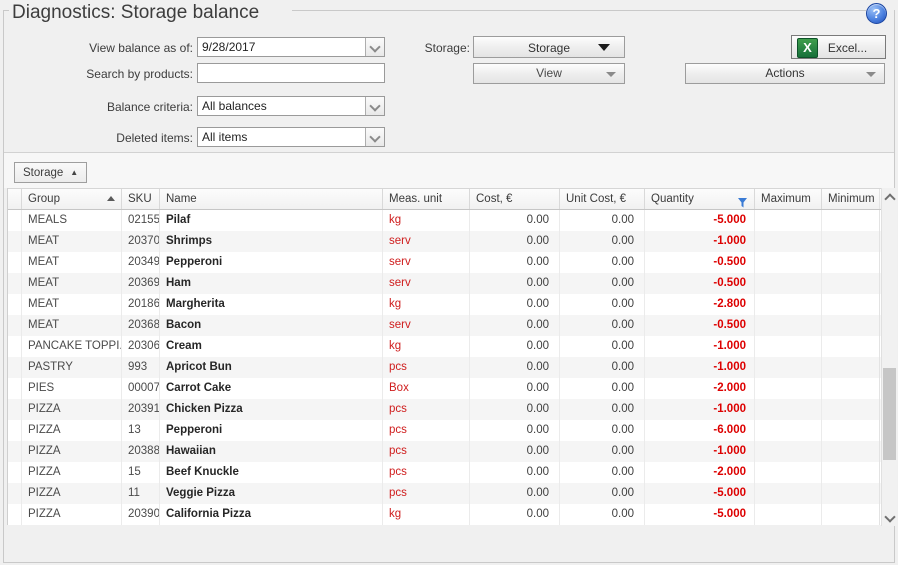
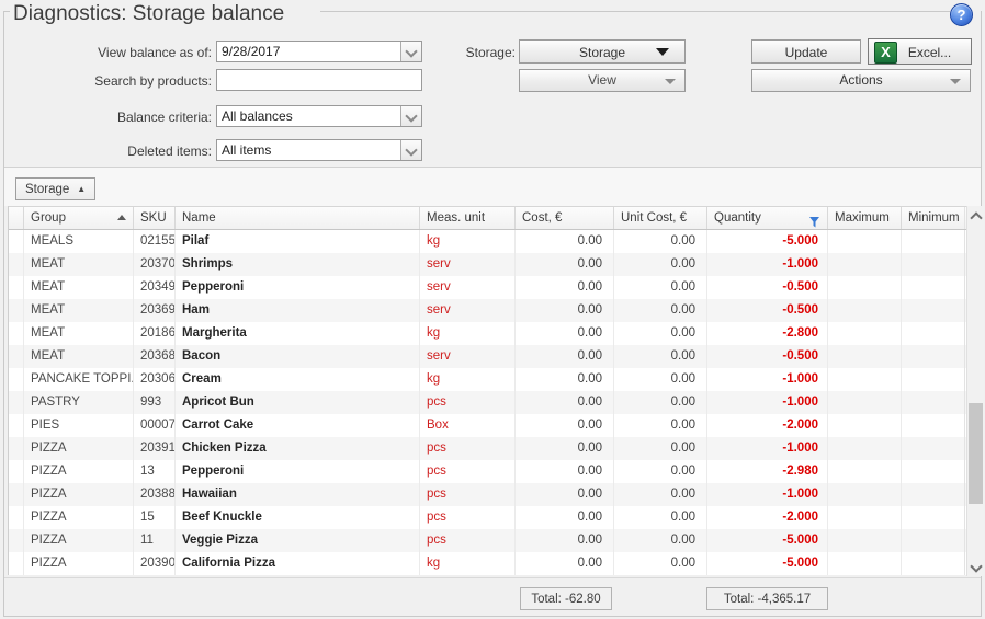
  Diagnostics: Storage balance
  ?
  View balance as of:
  9/28/2017
  Search by products:
  Balance criteria:
  All balances
  Deleted items:
  All items
  Storage:
  Storage
  View
+ Update
  X
  Excel...
  Actions
  Storage ▲
  Group
  SKU
  Name
  Meas. unit
  Cost, €
  Unit Cost, €
  Quantity
  Maximum
  Minimum
  MEALS
  02155
  Pilaf
  kg
  0.00
  0.00
  -5.000
  MEAT
  20370
  Shrimps
  serv
  0.00
  0.00
  -1.000
  MEAT
  20349
  Pepperoni
  serv
  0.00
  0.00
  -0.500
  MEAT
  20369
  Ham
  serv
  0.00
  0.00
  -0.500
  MEAT
  20186
  Margherita
  kg
  0.00
  0.00
  -2.800
  MEAT
  20368
  Bacon
  serv
  0.00
  0.00
  -0.500
  PANCAKE TOPPI.
  20306
  Cream
  kg
  0.00
  0.00
  -1.000
  PASTRY
  993
  Apricot Bun
  pcs
  0.00
  0.00
  -1.000
  PIES
  00007
  Carrot Cake
  Box
  0.00
  0.00
  -2.000
  PIZZA
  20391
  Chicken Pizza
  pcs
  0.00
  0.00
  -1.000
  PIZZA
  13
  Pepperoni
  pcs
  0.00
  0.00
- -6.000
+ -2.980
  PIZZA
  20388
  Hawaiian
  pcs
  0.00
  0.00
  -1.000
  PIZZA
  15
  Beef Knuckle
  pcs
  0.00
  0.00
  -2.000
  PIZZA
  11
  Veggie Pizza
  pcs
  0.00
  0.00
  -5.000
  PIZZA
  20390
  California Pizza
  kg
  0.00
  0.00
  -5.000
+ Total: -62.80
+ Total: -4,365.17
